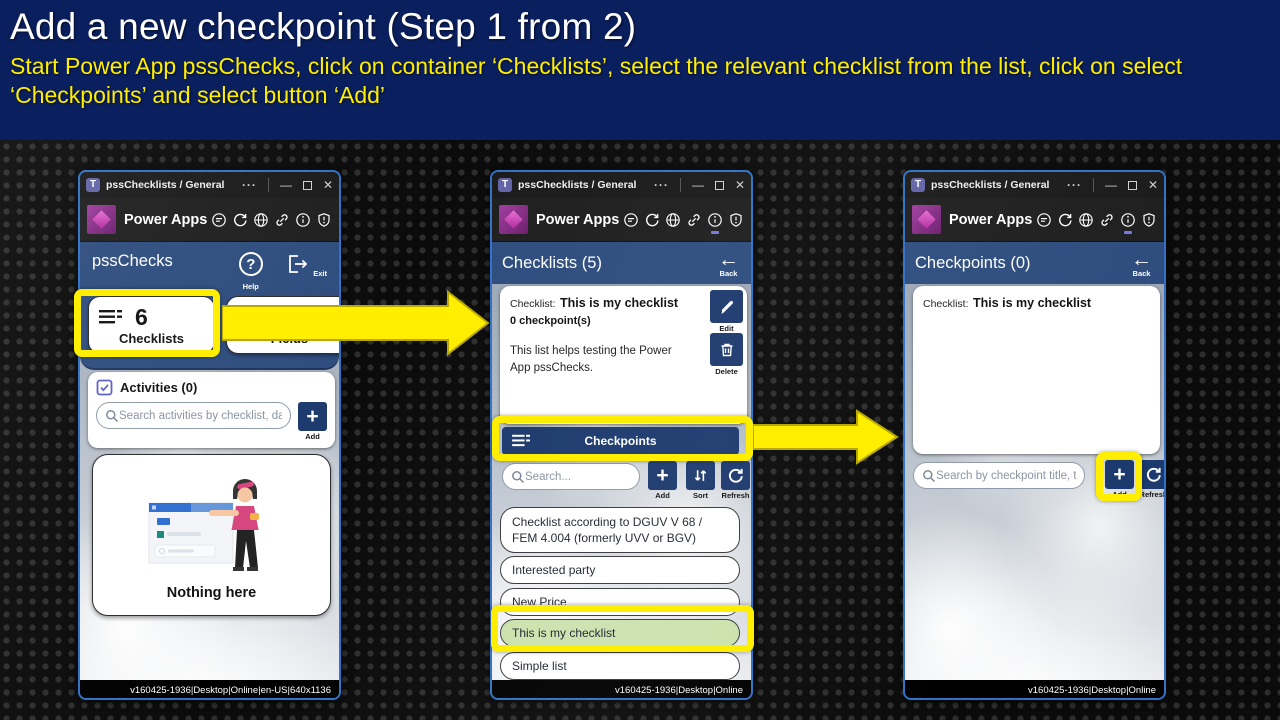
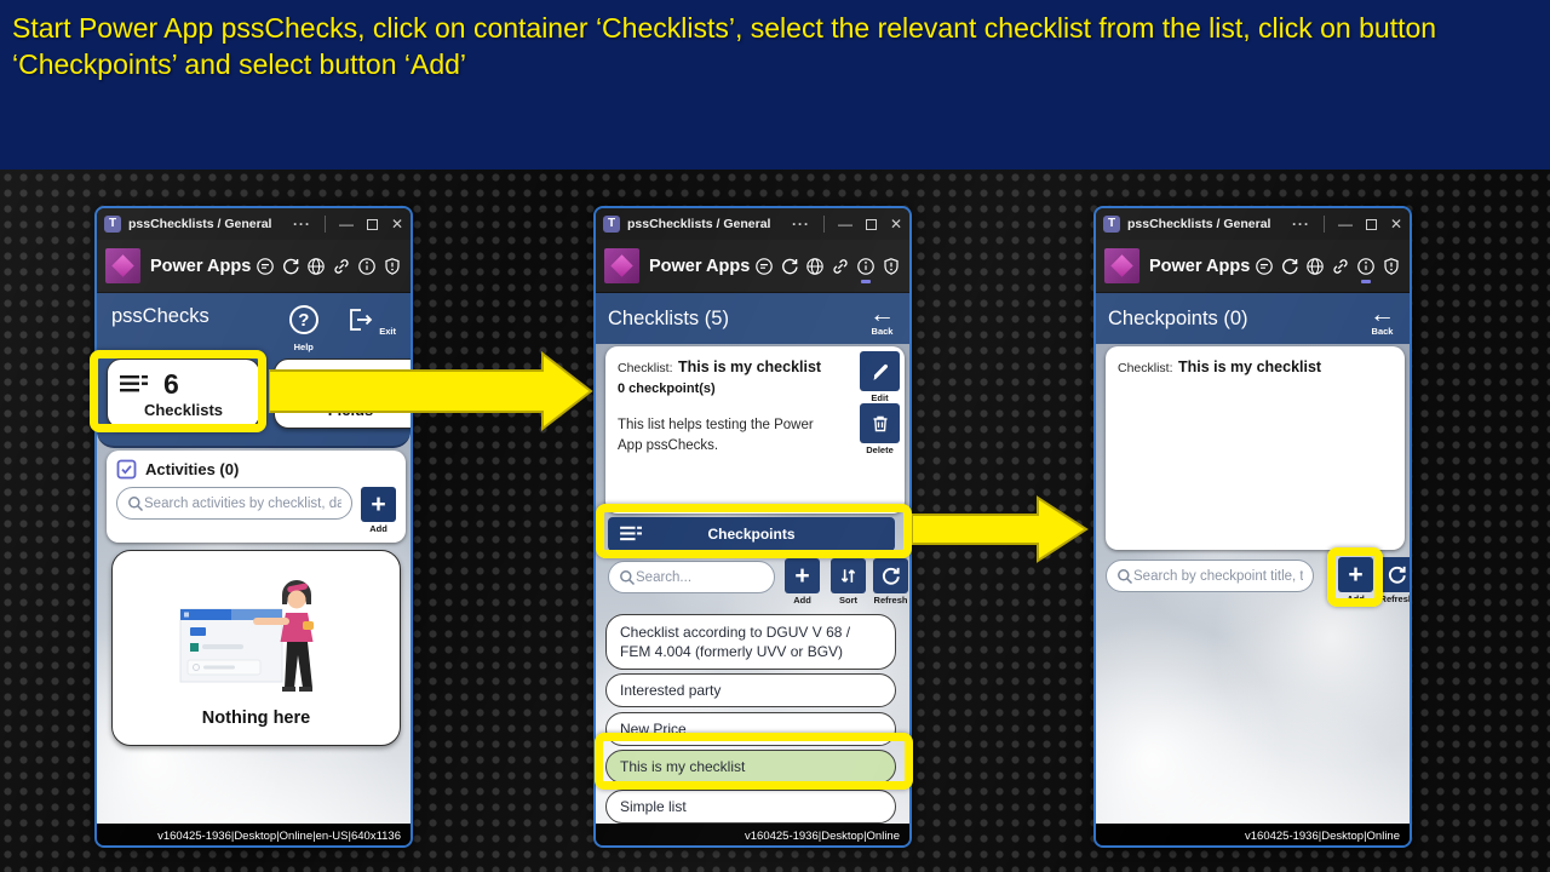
- Add a new checkpoint (Step 1 from 2)
- Start Power App pssChecks, click on container ‘Checklists’, select the relevant checklist from the list, click on select ‘Checkpoints’ and select button ‘Add’
+ Start Power App pssChecks, click on container ‘Checklists’, select the relevant checklist from the list, click on button ‘Checkpoints’ and select button ‘Add’
